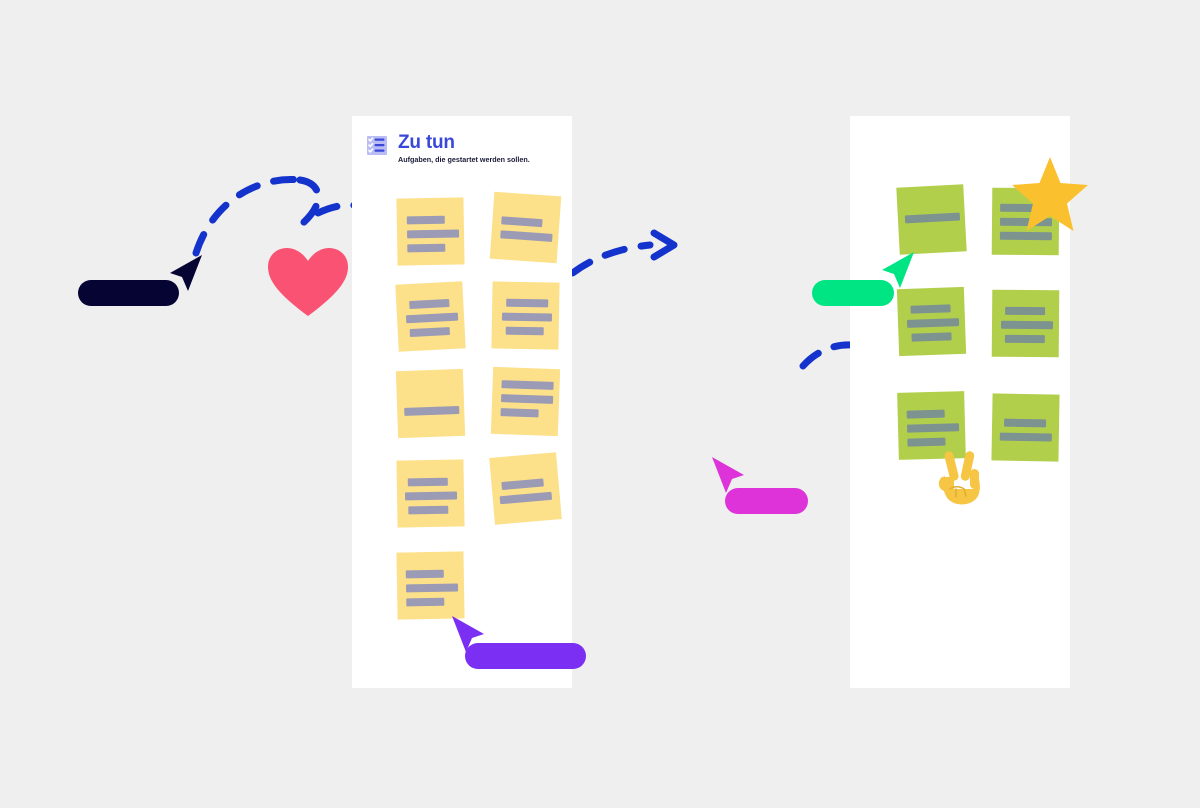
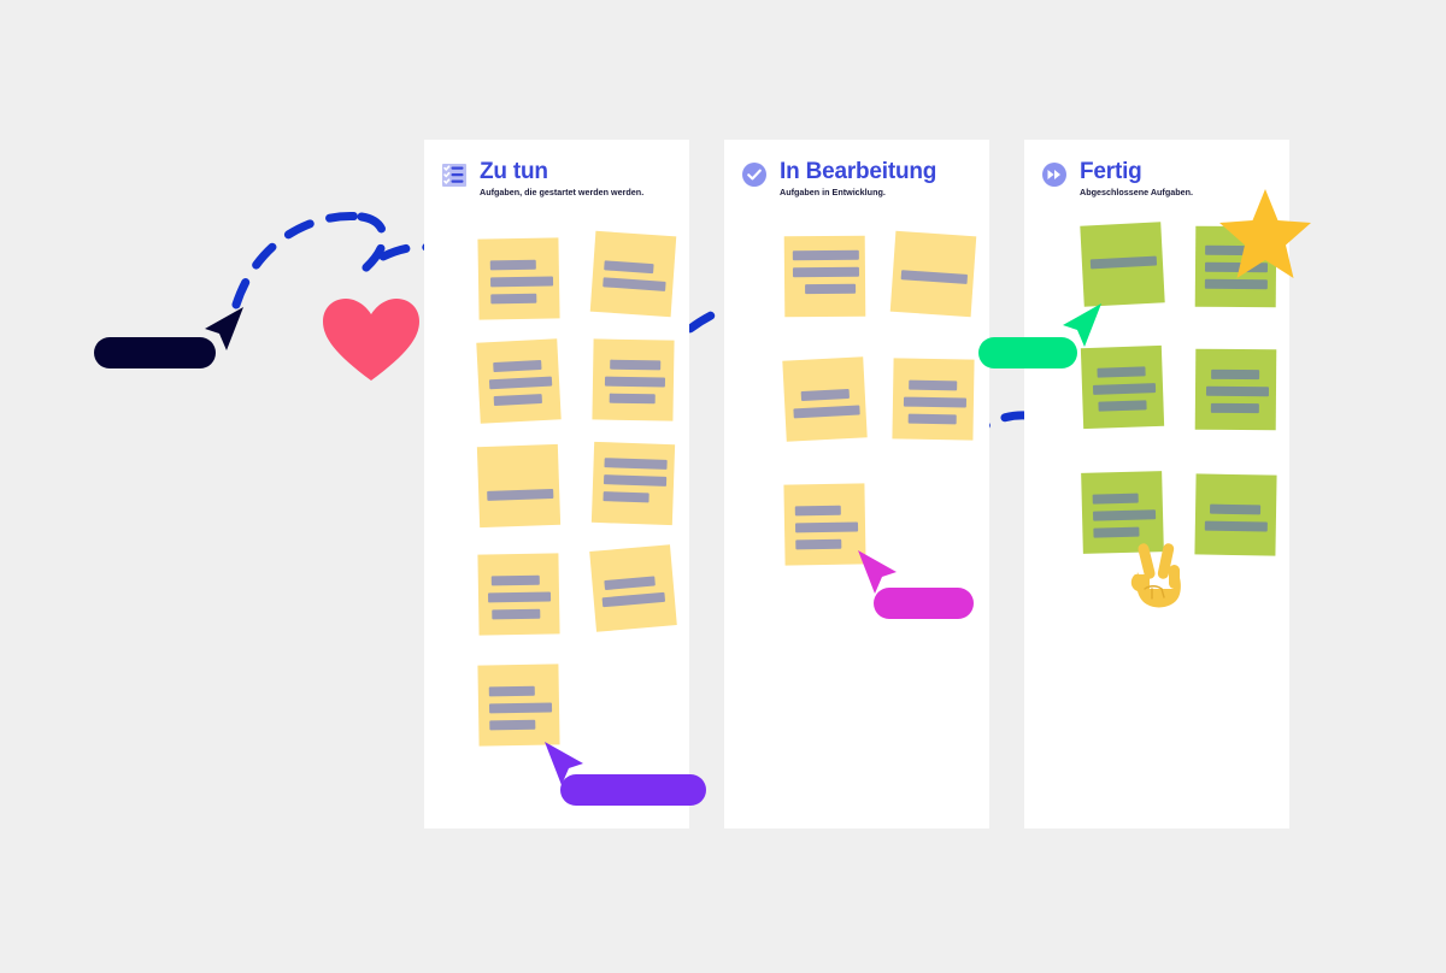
  Zu tun
- Aufgaben, die gestartet werden sollen.
+ Aufgaben, die gestartet werden werden.
+ In Bearbeitung
+ Aufgaben in Entwicklung.
+ Fertig
+ Abgeschlossene Aufgaben.
